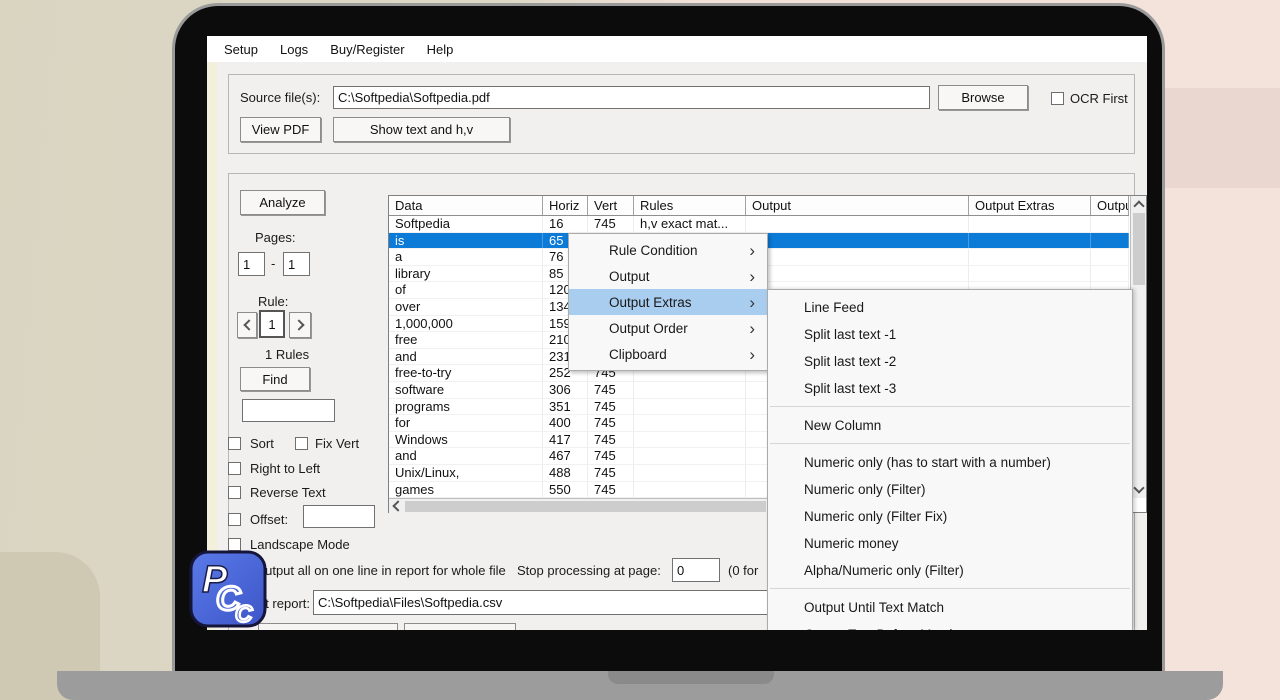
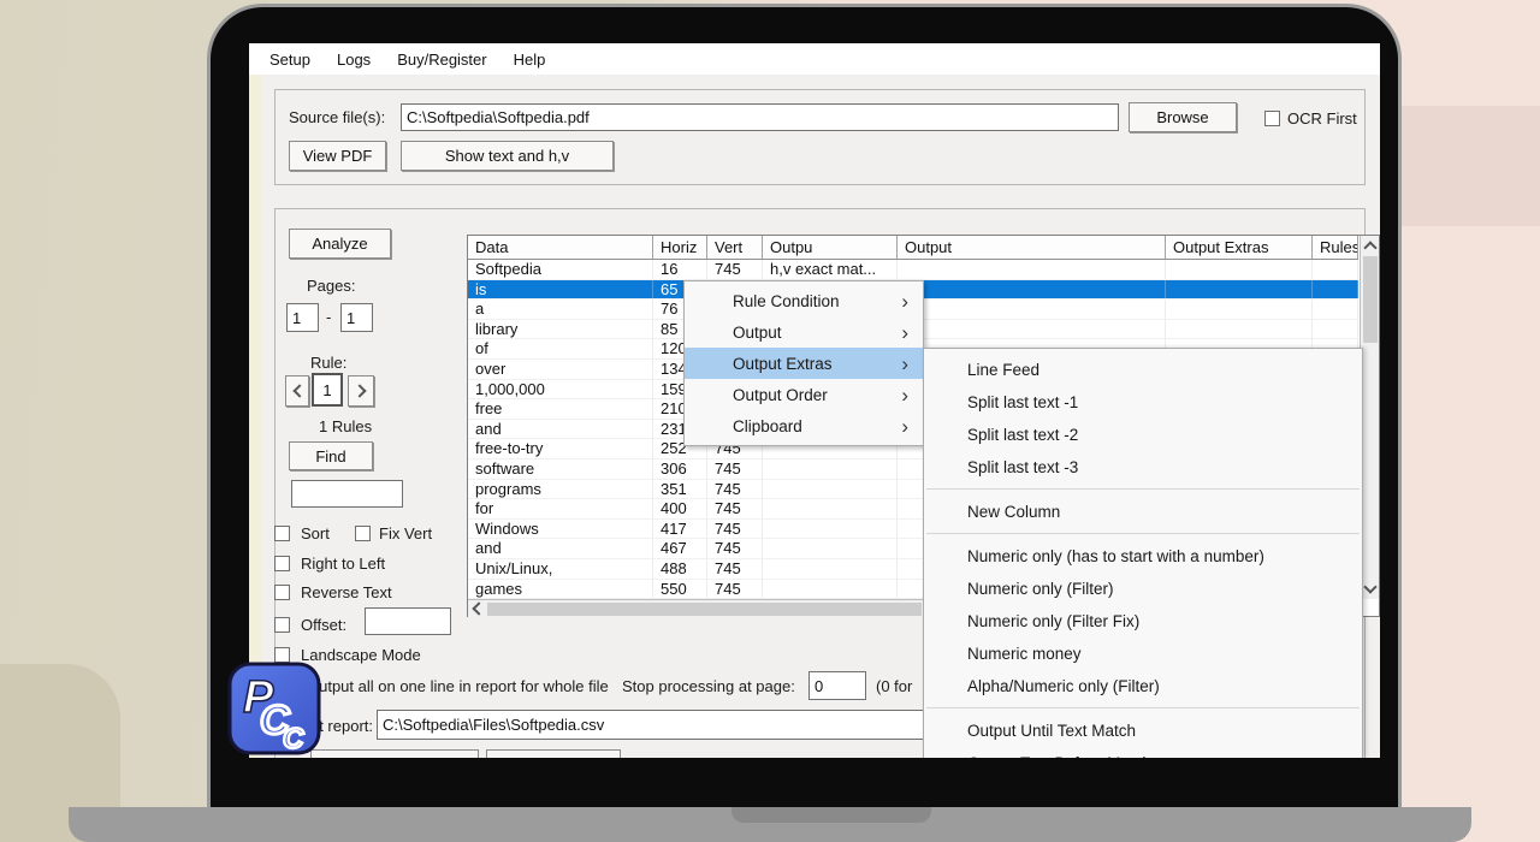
  Setup
  Logs
  Buy/Register
  Help
  Source file(s):
  C:\Softpedia\Softpedia.pdf
  Browse
  OCR First
  View PDF
  Show text and h,v
  Analyze
  Pages:
  1
  -
  1
  Rule:
  1
  1 Rules
  Find
  Sort
  Fix Vert
  Right to Left
  Reverse Text
  Offset:
  Landscape Mode
  Data
  Horiz
  Vert
- Rules
+ Outpu
  Output
  Output Extras
- Outpu
+ Rules
  Softpedia
  16
  745
  h,v exact mat...
  is
  65
  a
  76
  library
  85
  of
  over
  1,000,000
  free
  and
  free-to-try
  252
  745
  software
  306
  745
  programs
  351
  745
  for
  400
  745
  Windows
  417
  745
  and
  467
  745
  Unix/Linux,
  488
  745
  games
  550
  745
  utput all on one line in report for whole file
  Stop processing at page:
  0
  (0 for
  t report:
  C:\Softpedia\Files\Softpedia.csv
  Rule Condition
  ›
  Output
  ›
  Output Extras
  ›
  Output Order
  ›
  Clipboard
  ›
  Line Feed
  Split last text -1
  Split last text -2
  Split last text -3
  New Column
  Numeric only (has to start with a number)
  Numeric only (Filter)
  Numeric only (Filter Fix)
  Numeric money
  Alpha/Numeric only (Filter)
  Output Until Text Match
  P
  C
  C
